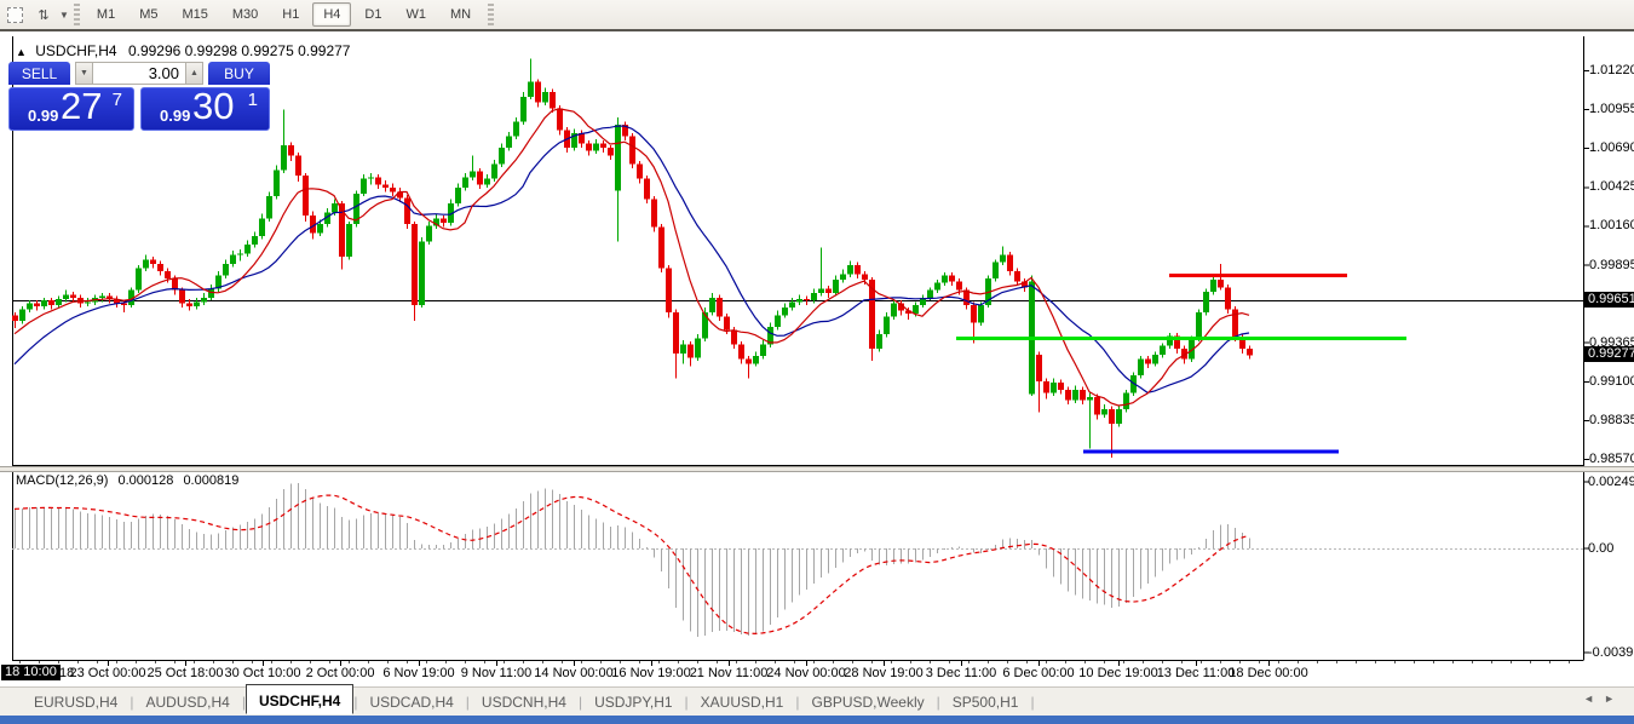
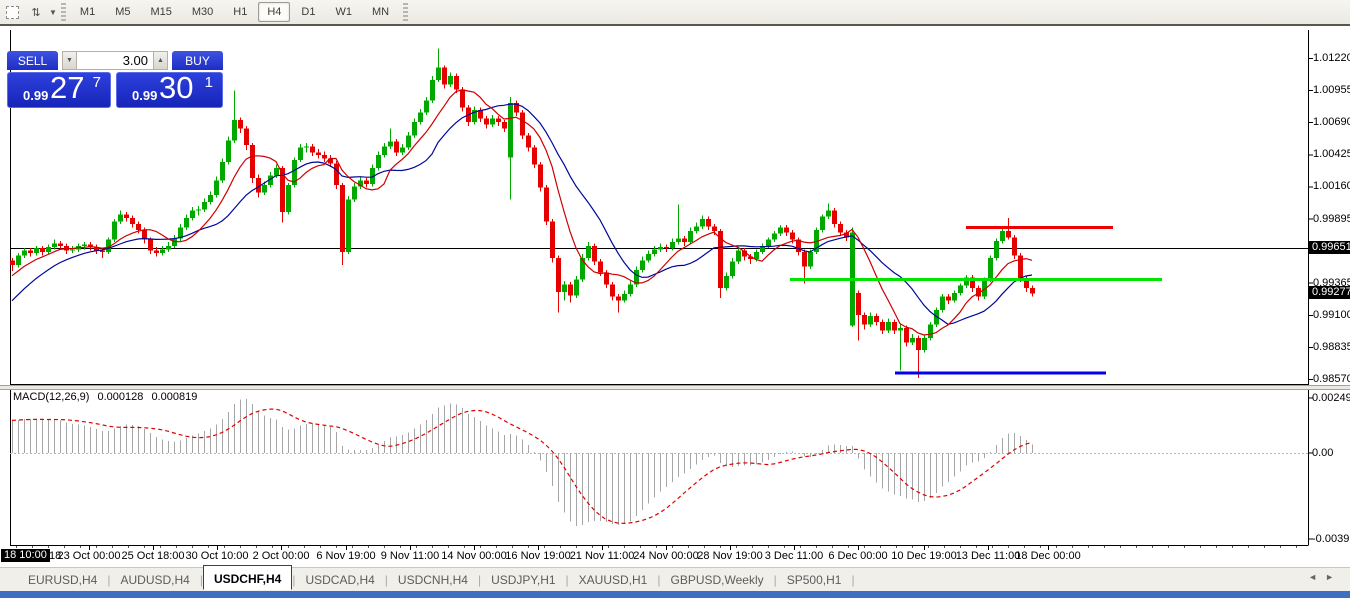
  ⇅
  ▼
  M1
  M5
  M15
  M30
  H1
  H4
  D1
  W1
  MN
- ▲ USDCHF,H4 0.99296 0.99298 0.99275 0.99277
  SELL
  3.00
  BUY
  0.99
  27
  7
  0.99
  30
  1
  MACD(12,26,9) 0.000128 0.000819
  1.0122
  1.0095
  1.0069
  1.0042
  1.0016
  0.9989
  0.9936
  0.9910
  0.9883
  0.9857
  0.99651
  0.99277
  0.00249
  0.00
  -0.0039
  18 10:00
  18
  23 Oct 00:00
  25 Oct 18:00
  30 Oct 10:00
  2 Oct 00:00
  6 Nov 19:00
  9 Nov 11:00
  14 Nov 00:00
  16 Nov 19:00
  21 Nov 11:00
  24 Nov 00:00
  28 Nov 19:00
  3 Dec 11:00
  6 Dec 00:00
  10 Dec 19:00
  13 Dec 11:00
  18 Dec 00:00
  EURUSD,H4
  |
  AUDUSD,H4
  |
  USDCHF,H4
  |
  USDCAD,H4
  |
  USDCNH,H4
  |
  USDJPY,H1
  |
  XAUUSD,H1
  |
  GBPUSD,Weekly
  |
  SP500,H1
  |
  ◄►
